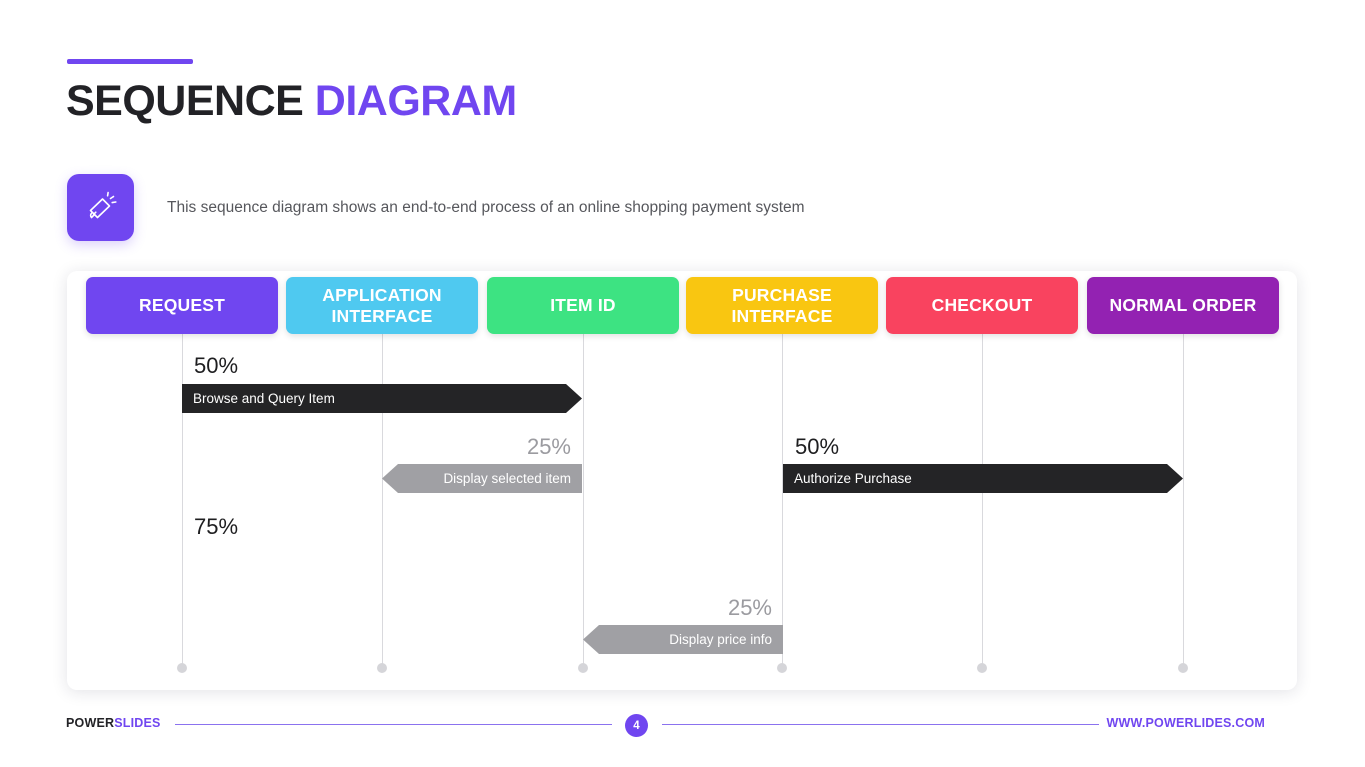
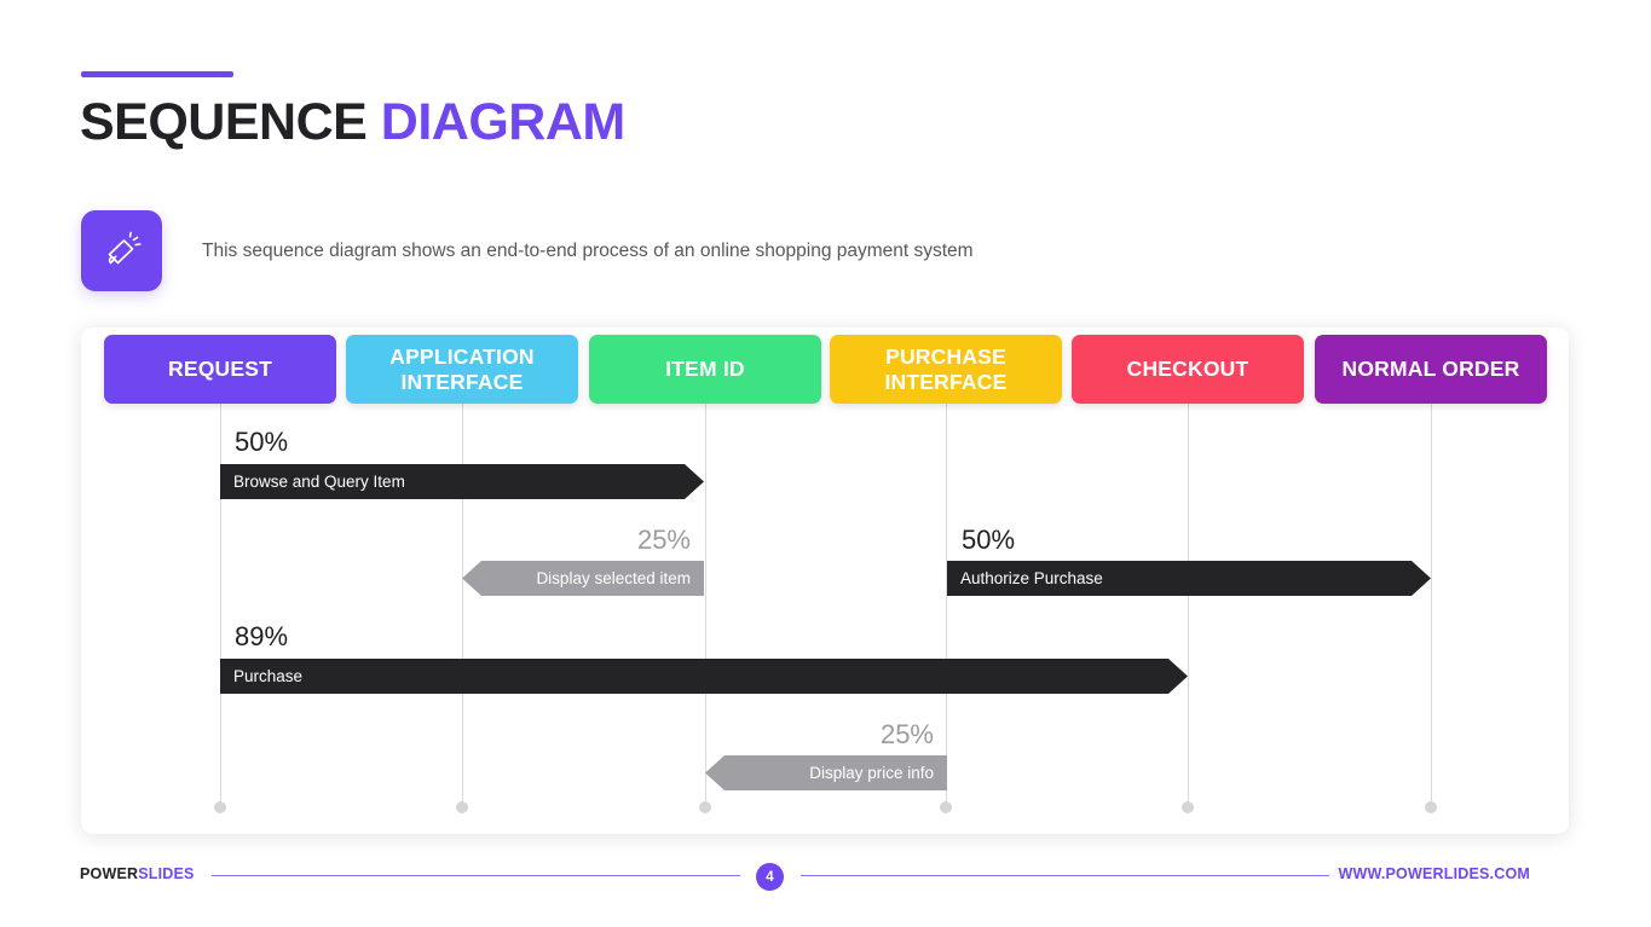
  SEQUENCE DIAGRAM
  This sequence diagram shows an end-to-end process of an online shopping payment system
  REQUEST
  APPLICATION INTERFACE
  ITEM ID
  PURCHASE INTERFACE
  CHECKOUT
  NORMAL ORDER
  50%
  Browse and Query Item
  25%
  Display selected item
  50%
  Authorize Purchase
- 75%
+ 89%
+ Purchase
  25%
  Display price info
  POWERSLIDES
  4
  WWW.POWERLIDES.COM
